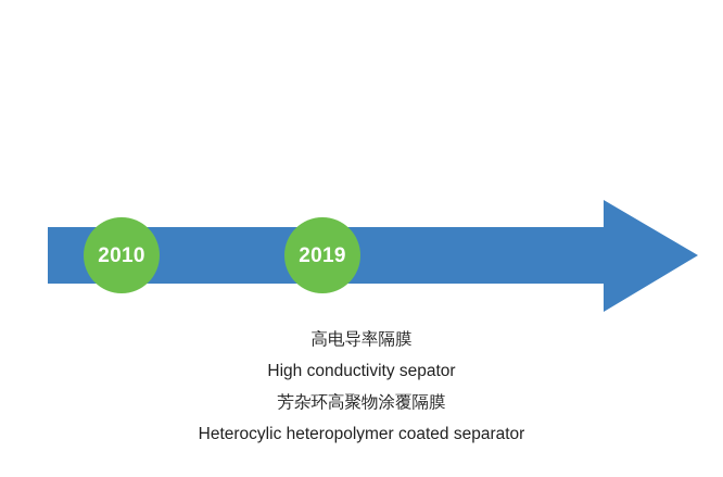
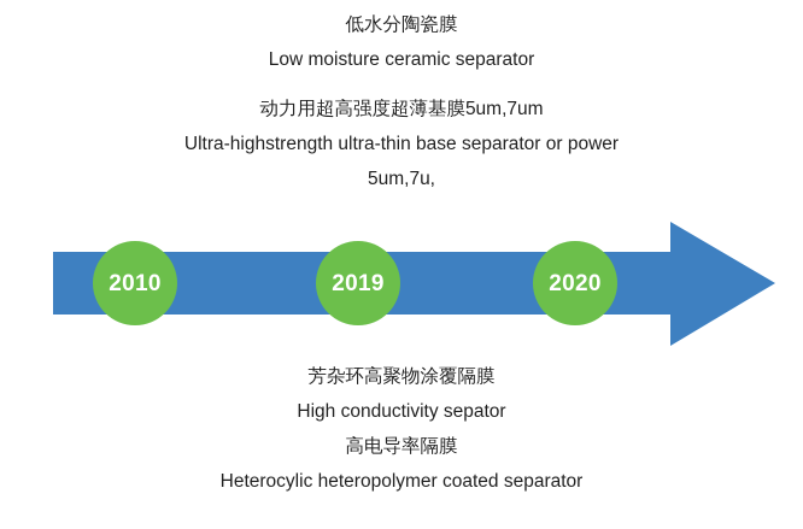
+ 低水分陶瓷膜
+ Low moisture ceramic separator
+ 动力用超高强度超薄基膜5um,7um
+ Ultra-highstrength ultra-thin base separator or power
+ 5um,7u,
  2010
  2019
+ 2020
- 高电导率隔膜
+ 芳杂环高聚物涂覆隔膜
  High conductivity sepator
- 芳杂环高聚物涂覆隔膜
+ 高电导率隔膜
  Heterocylic heteropolymer coated separator
